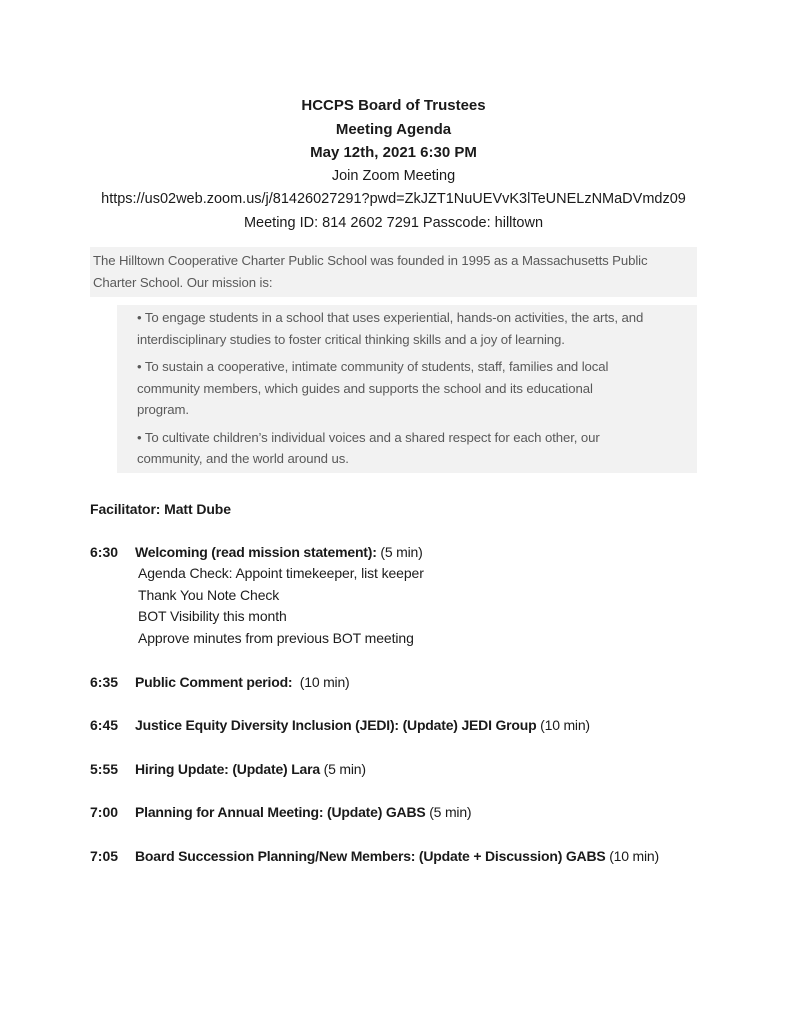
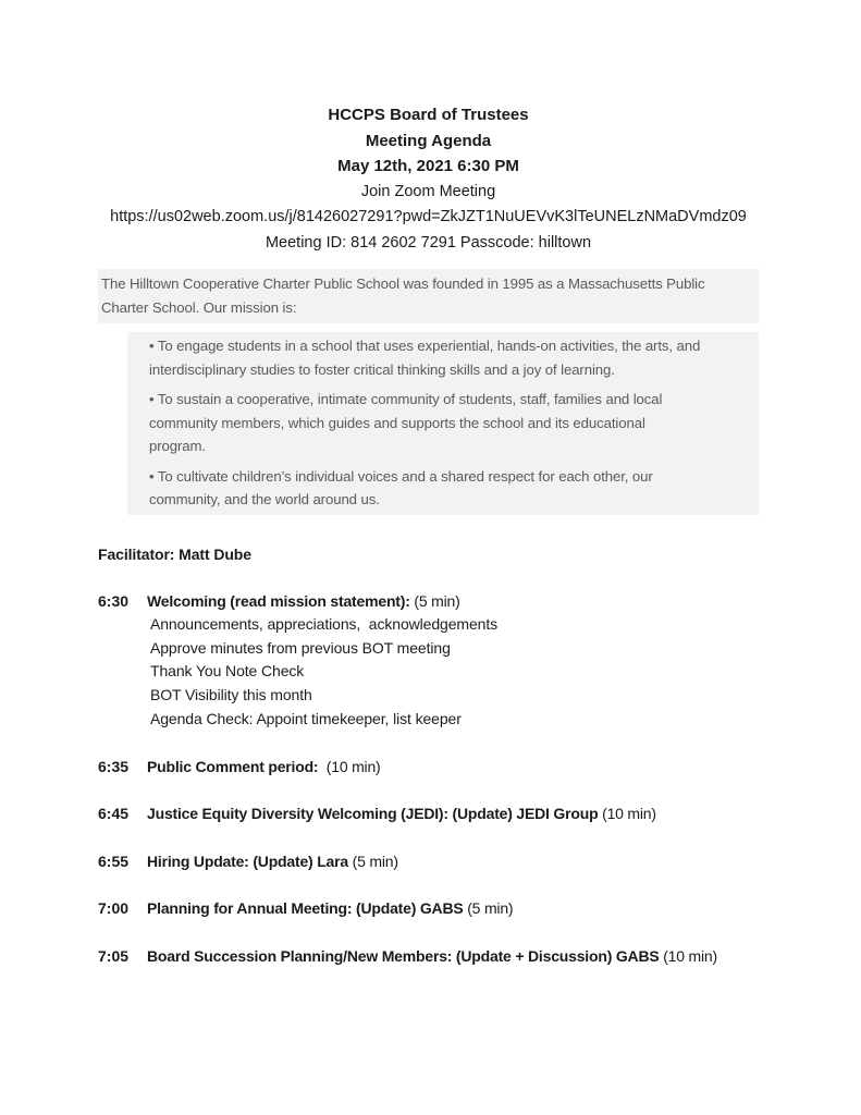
  HCCPS Board of Trustees
  Meeting Agenda
  May 12th, 2021 6:30 PM
  Join Zoom Meeting
  https://us02web.zoom.us/j/81426027291?pwd=ZkJZT1NuUEVvK3lTeUNELzNMaDVmdz09
  Meeting ID: 814 2602 7291 Passcode: hilltown
  The Hilltown Cooperative Charter Public School was founded in 1995 as a Massachusetts Public
  Charter School. Our mission is:
  • To engage students in a school that uses experiential, hands-on activities, the arts, and
  interdisciplinary studies to foster critical thinking skills and a joy of learning.
  • To sustain a cooperative, intimate community of students, staff, families and local
  community members, which guides and supports the school and its educational
  program.
  • To cultivate children’s individual voices and a shared respect for each other, our
  community, and the world around us.
  Facilitator: Matt Dube
  6:30
  Welcoming (read mission statement): (5 min)
+ Announcements, appreciations, acknowledgements
- Agenda Check: Appoint timekeeper, list keeper
+ Approve minutes from previous BOT meeting
  Thank You Note Check
  BOT Visibility this month
- Approve minutes from previous BOT meeting
+ Agenda Check: Appoint timekeeper, list keeper
  6:35
  Public Comment period: (10 min)
  6:45
- Justice Equity Diversity Inclusion (JEDI): (Update) JEDI Group (10 min)
+ Justice Equity Diversity Welcoming (JEDI): (Update) JEDI Group (10 min)
- 5:55
+ 6:55
  Hiring Update: (Update) Lara (5 min)
  7:00
  Planning for Annual Meeting: (Update) GABS (5 min)
  7:05
  Board Succession Planning/New Members: (Update + Discussion) GABS (10 min)
